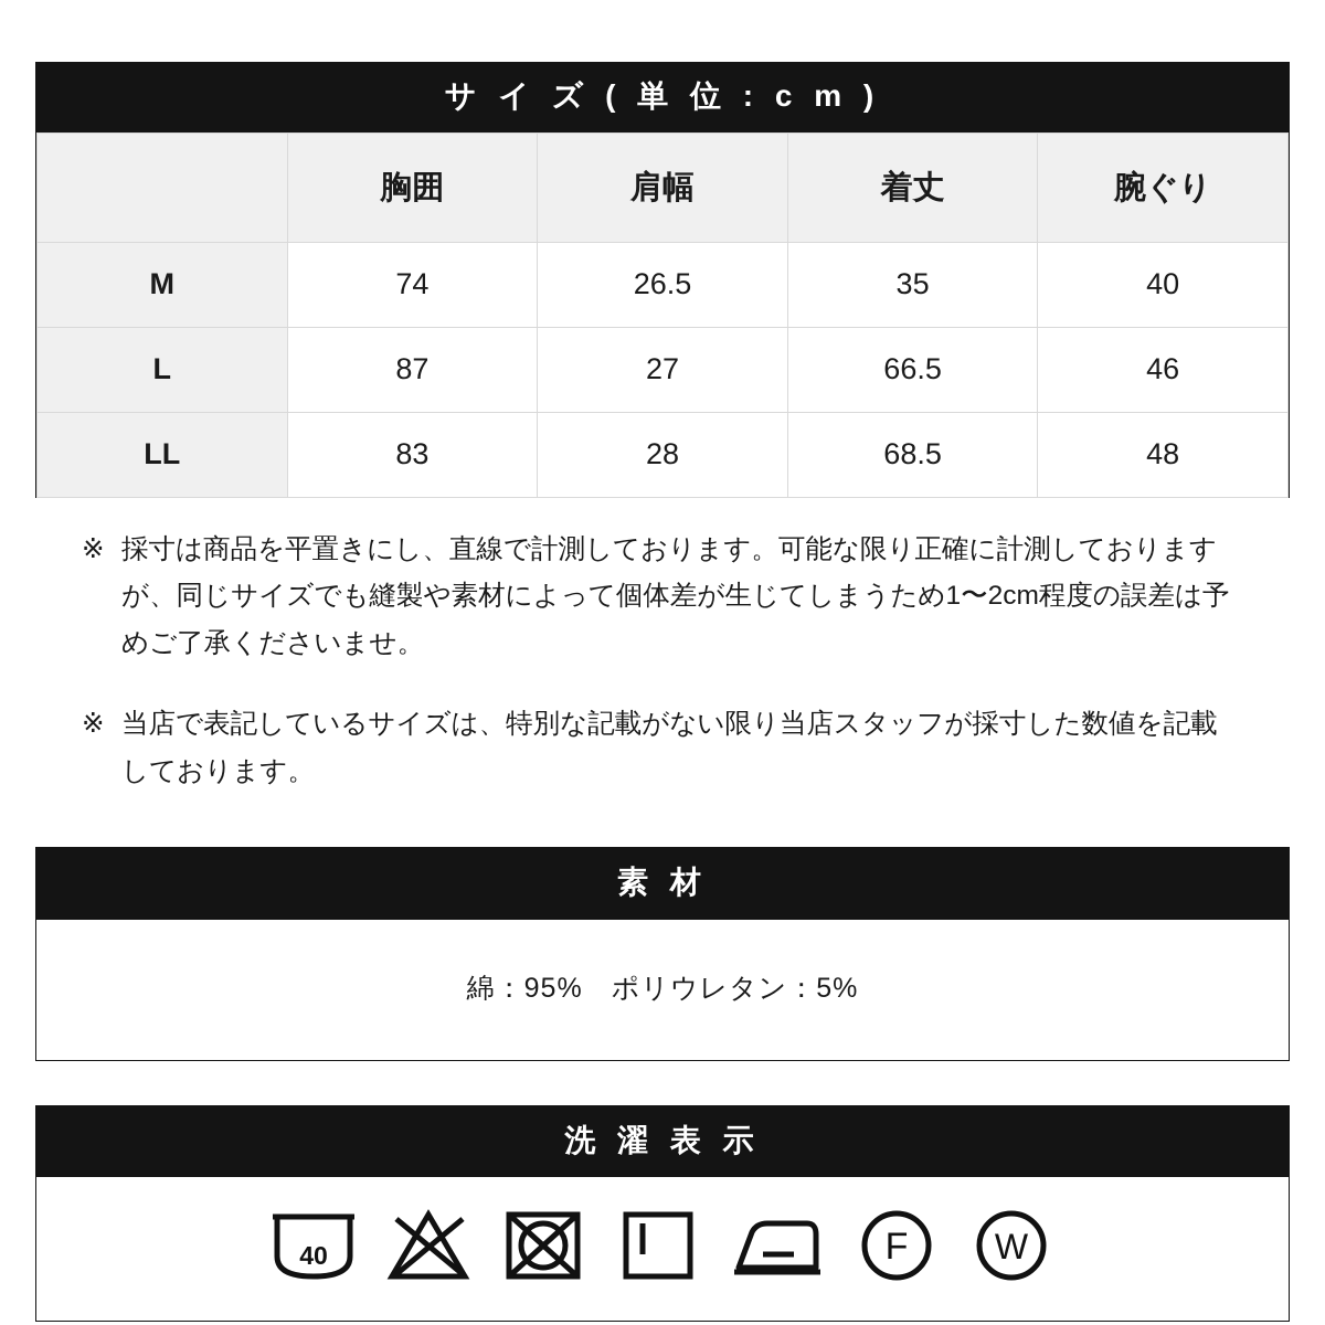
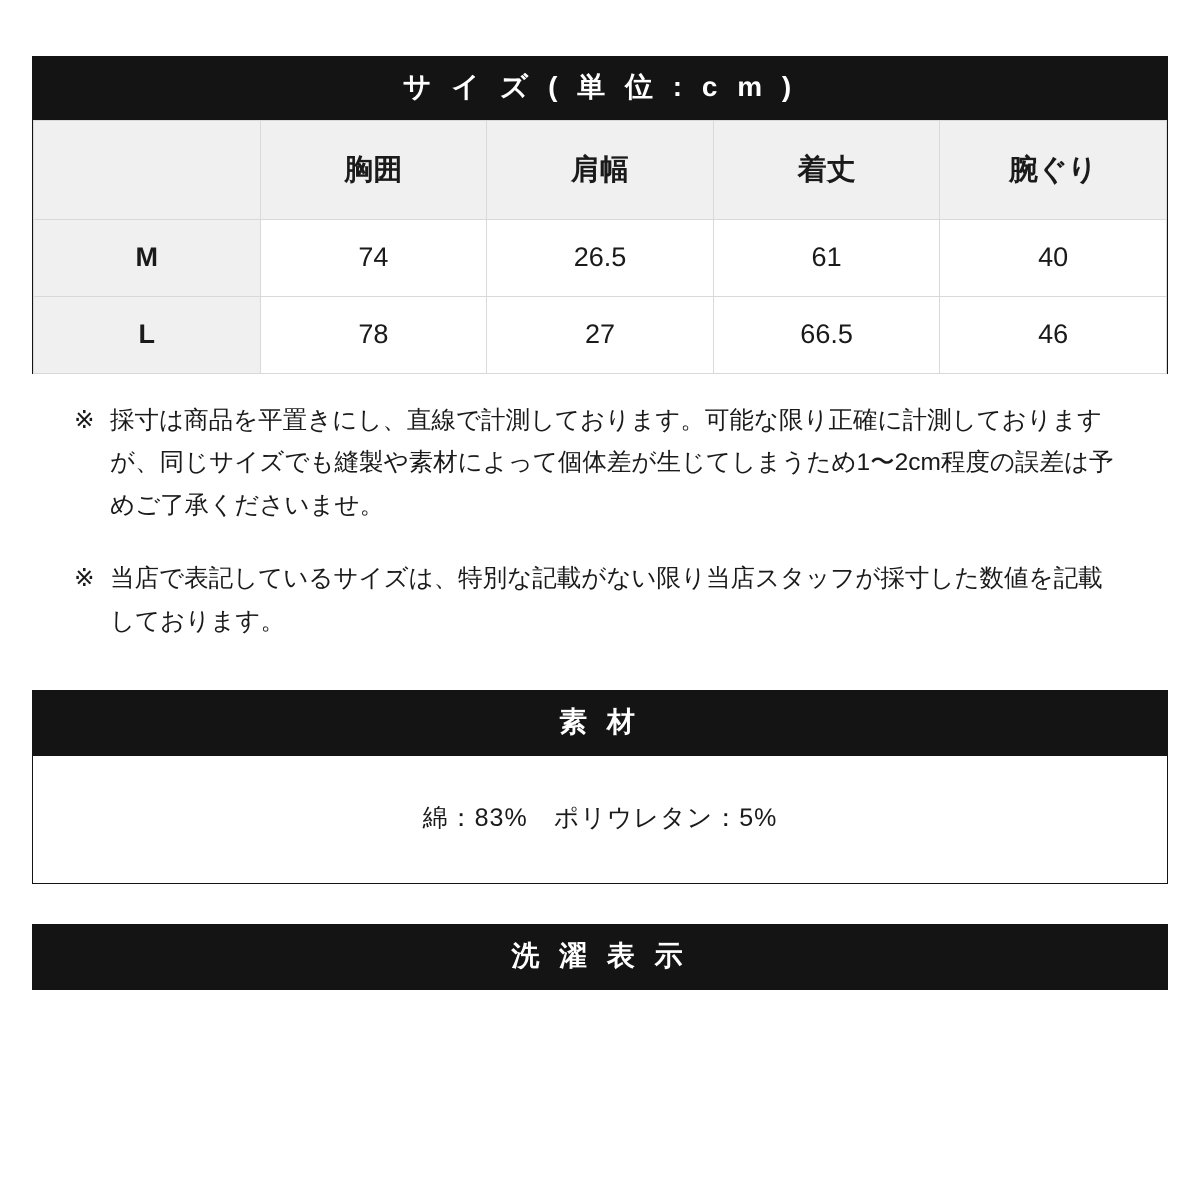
  サ イ ズ ( 単 位 : c m )
  	胸囲	肩幅	着丈	腕ぐり
- M	74	26.5	35	40
+ M	74	26.5	61	40
- L	87	27	66.5	46
+ L	78	27	66.5	46
- LL	83	28	68.5	48
  ※
  採寸は商品を平置きにし、直線で計測しております。可能な限り正確に計測しておりますが、同じサイズでも縫製や素材によって個体差が生じてしまうため1〜2cm程度の誤差は予めご了承くださいませ。
  ※
  当店で表記しているサイズは、特別な記載がない限り当店スタッフが採寸した数値を記載しております。
  素 材
- 綿：95% ポリウレタン：5%
+ 綿：83% ポリウレタン：5%
  洗 濯 表 示
- 40
- F
- W
